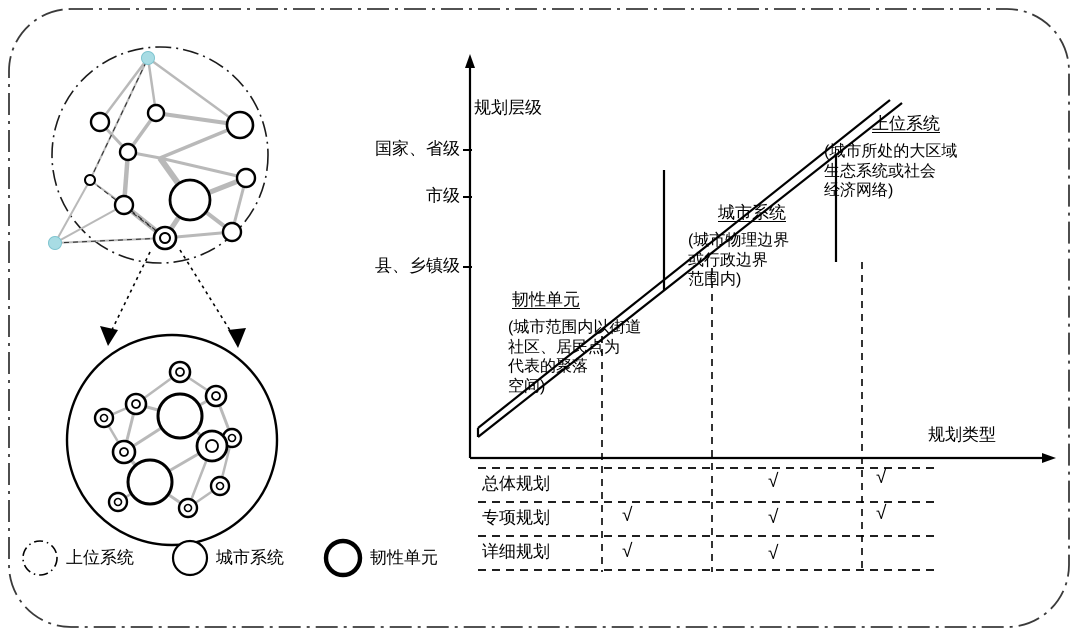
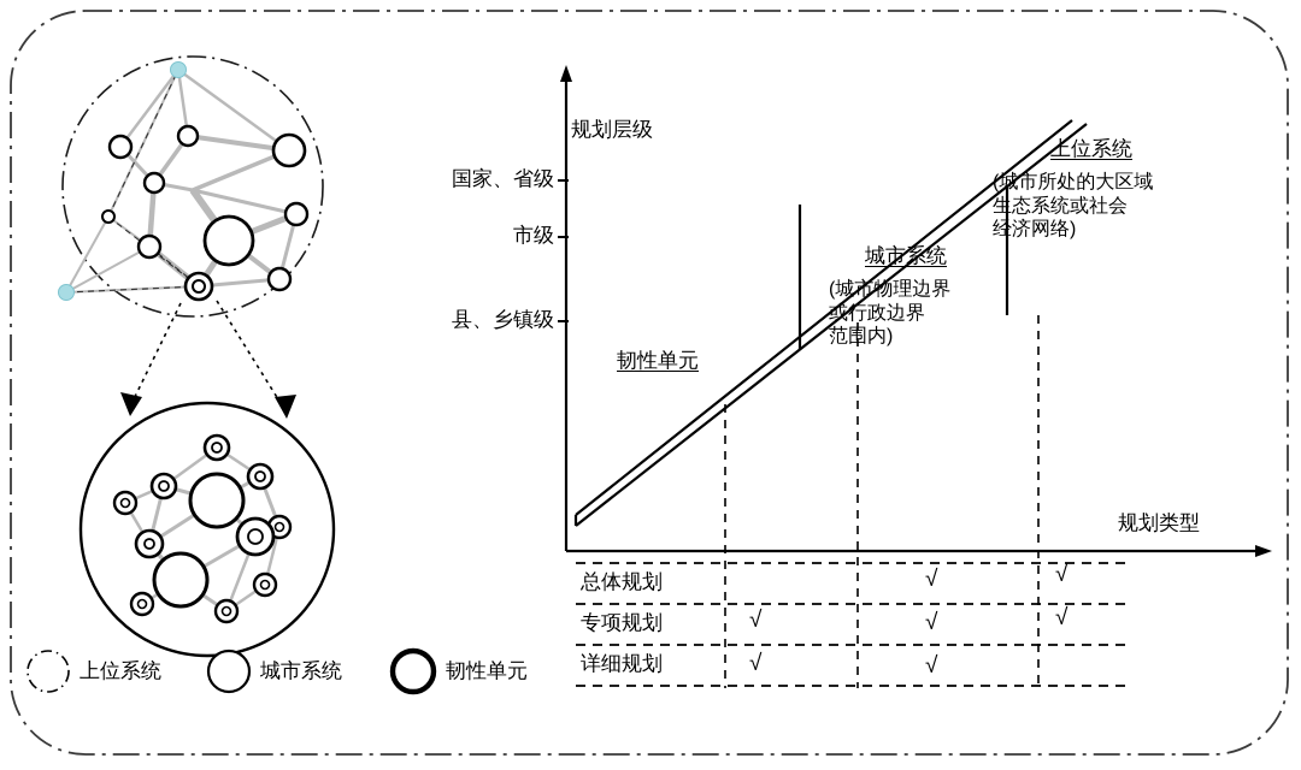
  规划层级
  规划类型
  国家、省级
  市级
  县、乡镇级
  韧性单元
- (城市范围内以街道
- 社区、居民点为
- 代表的聚落
- 空间)
  城市系统
  (城市物理边界
  或行政边界
  范围内)
  上位系统
  (城市所处的大区域
  生态系统或社会
  经济网络)
  总体规划
  专项规划
  详细规划
  √
  √
  √
  √
  √
  √
  √
  上位系统
  城市系统
  韧性单元
